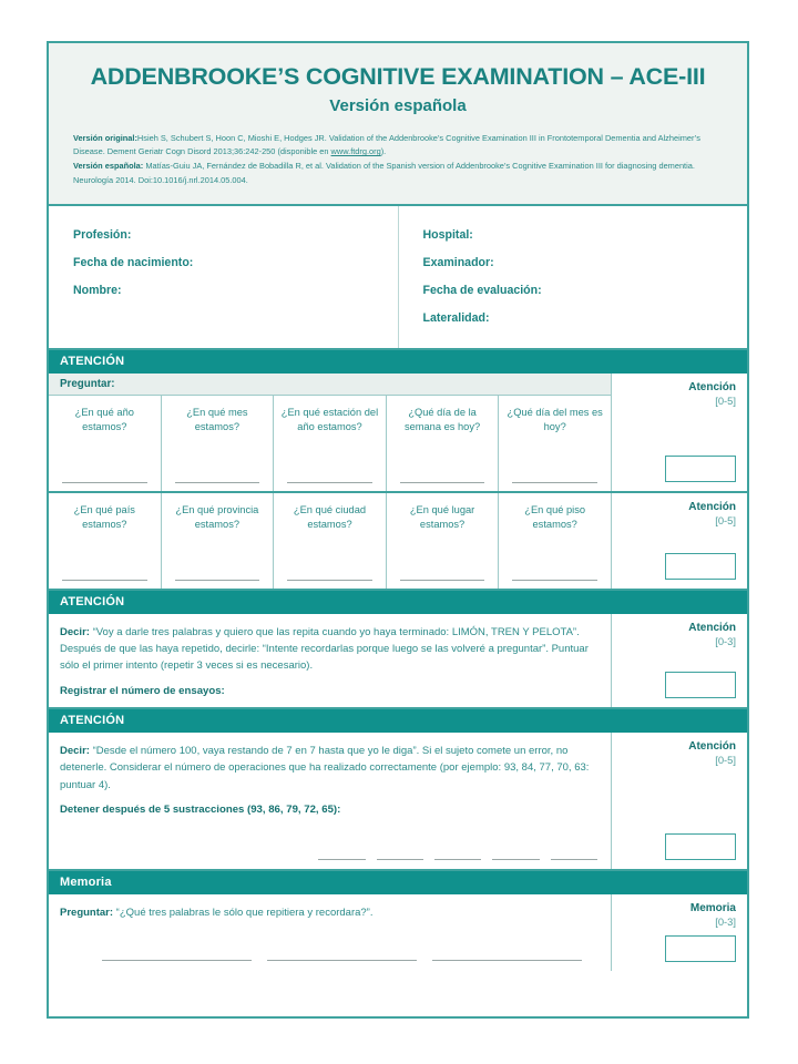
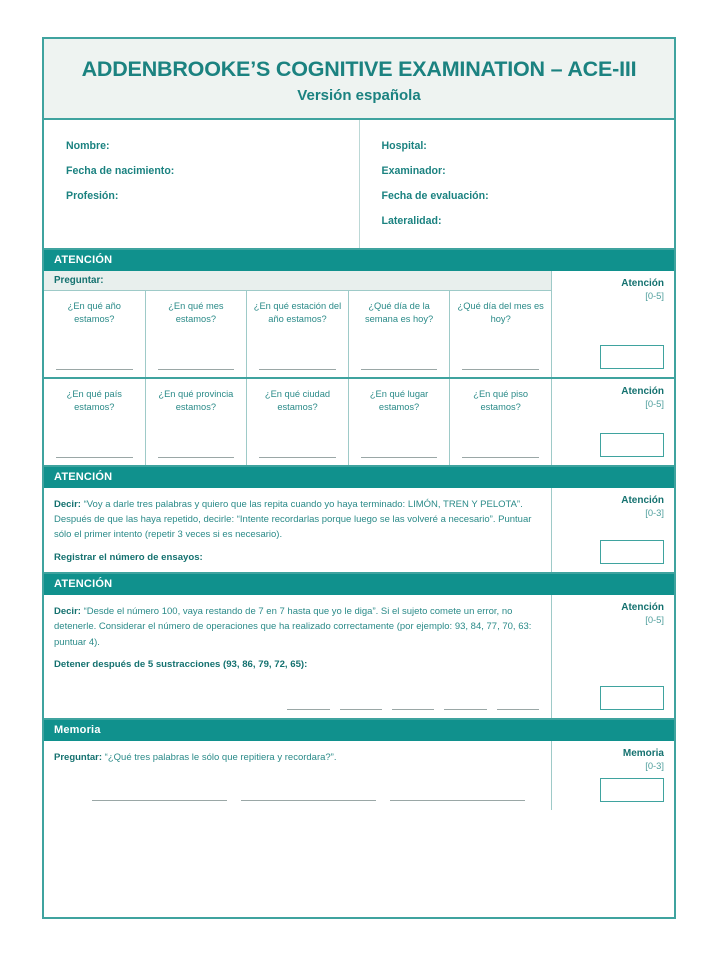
  ADDENBROOKE’S COGNITIVE EXAMINATION – ACE-III
  Versión española
- Versión original:Hsieh S, Schubert S, Hoon C, Mioshi E, Hodges JR. Validation of the Addenbrooke’s Cognitive Examination III in Frontotemporal Dementia and Alzheimer’s Disease. Dement Geriatr Cogn Disord 2013;36:242-250 (disponible en www.ftdrg.org).
- Versión española: Matías-Guiu JA, Fernández de Bobadilla R, et al. Validation of the Spanish version of Addenbrooke’s Cognitive Examination III for diagnosing dementia. Neurología 2014. Doi:10.1016/j.nrl.2014.05.004.
- Profesión:
+ Nombre:
  Fecha de nacimiento:
- Nombre:
+ Profesión:
  Hospital:
  Examinador:
  Fecha de evaluación:
  Lateralidad:
  ATENCIÓN
  Preguntar:
  ¿En qué año estamos?
  ¿En qué mes estamos?
  ¿En qué estación del año estamos?
  ¿Qué día de la semana es hoy?
  ¿Qué día del mes es hoy?
  Atención
  [0-5]
  ¿En qué país estamos?
  ¿En qué provincia estamos?
  ¿En qué ciudad estamos?
  ¿En qué lugar estamos?
  ¿En qué piso estamos?
  Atención
  [0-5]
  ATENCIÓN
- Decir: “Voy a darle tres palabras y quiero que las repita cuando yo haya terminado: LIMÓN, TREN Y PELOTA”. Después de que las haya repetido, decirle: “Intente recordarlas porque luego se las volveré a preguntar”. Puntuar sólo el primer intento (repetir 3 veces si es necesario).
+ Decir: “Voy a darle tres palabras y quiero que las repita cuando yo haya terminado: LIMÓN, TREN Y PELOTA”. Después de que las haya repetido, decirle: “Intente recordarlas porque luego se las volveré a necesario”. Puntuar sólo el primer intento (repetir 3 veces si es necesario).
  Registrar el número de ensayos:
  Atención
  [0-3]
  ATENCIÓN
  Decir: “Desde el número 100, vaya restando de 7 en 7 hasta que yo le diga”. Si el sujeto comete un error, no detenerle. Considerar el número de operaciones que ha realizado correctamente (por ejemplo: 93, 84, 77, 70, 63: puntuar 4).
  Detener después de 5 sustracciones (93, 86, 79, 72, 65):
  Atención
  [0-5]
  Memoria
  Preguntar: “¿Qué tres palabras le sólo que repitiera y recordara?”.
  Memoria
  [0-3]
